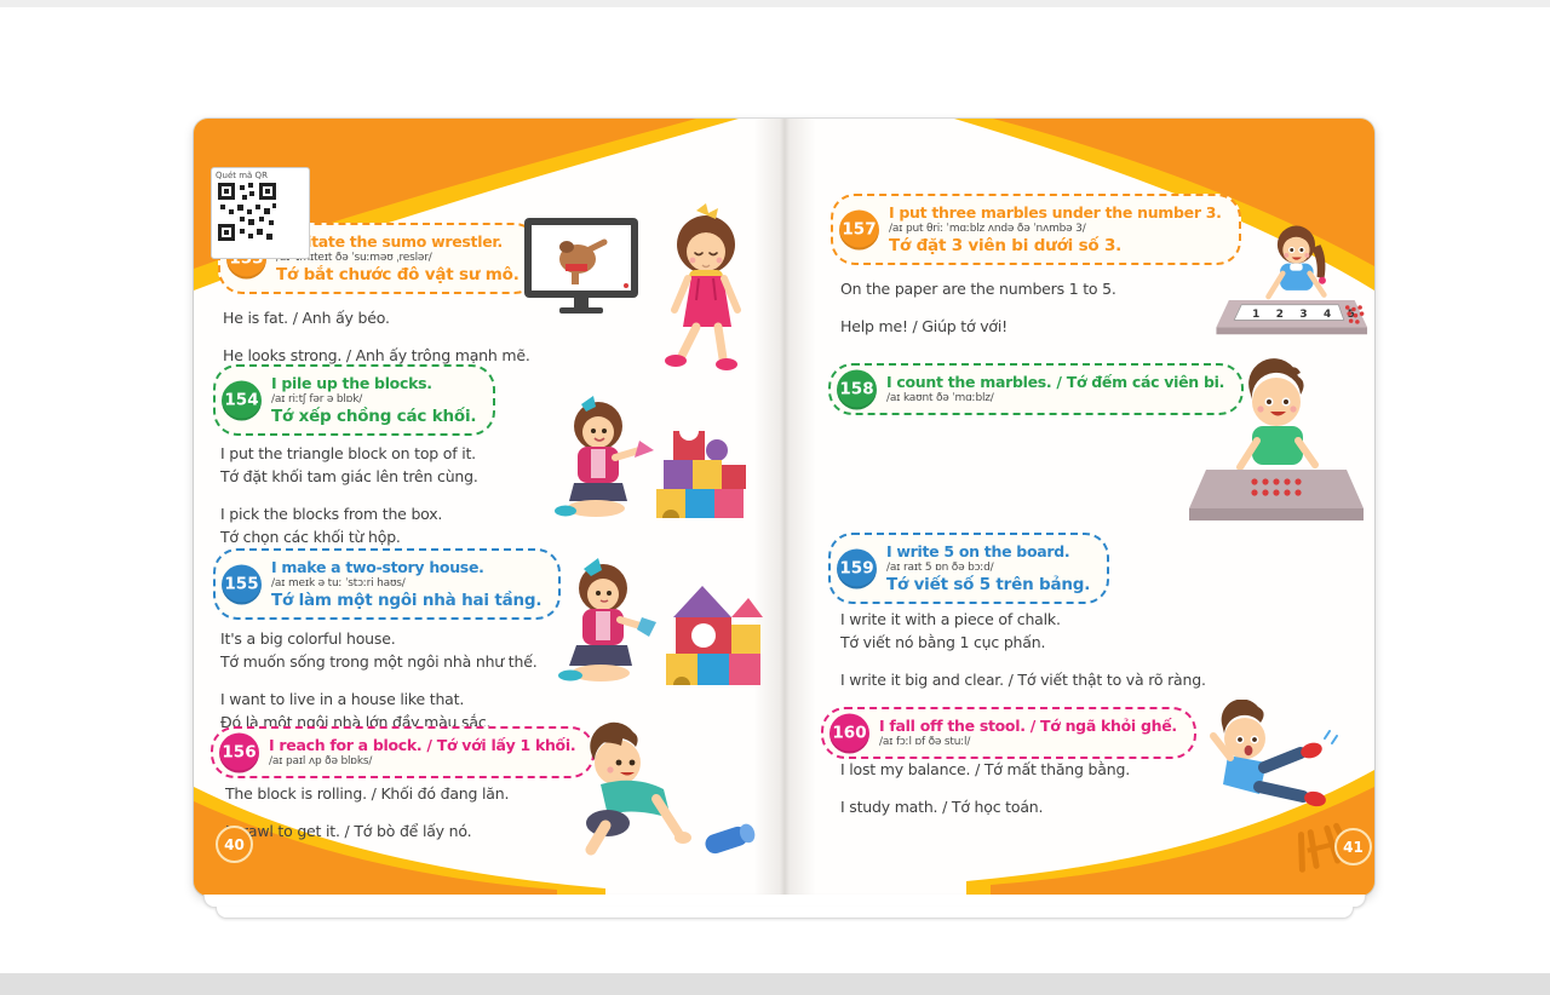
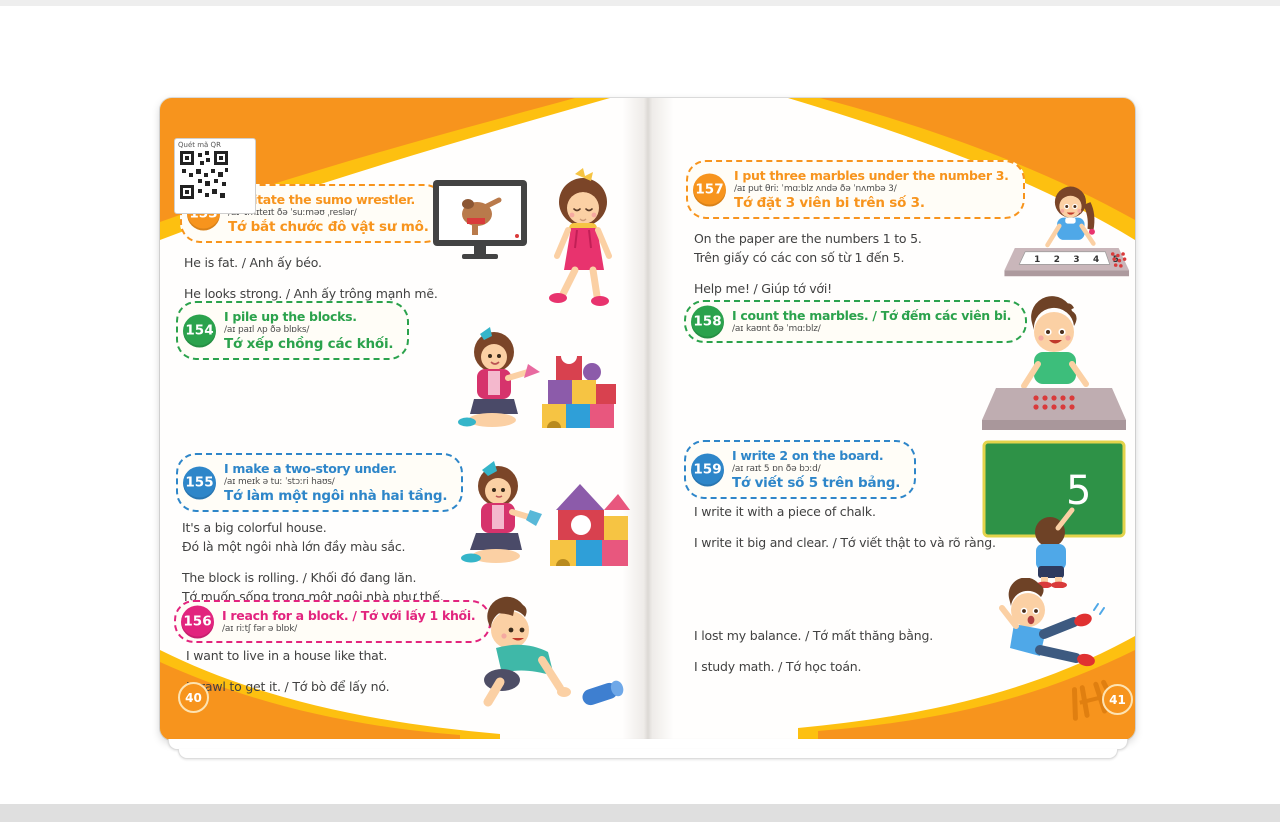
  Quét mã QR
  tate the sumo wrestler.
  ɪteɪt ðə ˈsuːməʊ ˌreslər/
  Tớ bắt chước đô vật sư mô.
  He is fat. / Anh ấy béo.
  He looks strong. / Anh ấy trông mạnh mẽ.
  154
  I pile up the blocks.
- /aɪ riːtʃ fər ə blɒk/
+ /aɪ paɪl ʌp ðə blɒks/
  Tớ xếp chồng các khối.
- I put the triangle block on top of it.
- Tớ đặt khối tam giác lên trên cùng.
- I pick the blocks from the box.
- Tớ chọn các khối từ hộp.
  155
- I make a two-story house.
+ I make a two-story under.
  /aɪ meɪk ə tuː ˈstɔːri haʊs/
  Tớ làm một ngôi nhà hai tầng.
  It's a big colorful house.
- Tớ muốn sống trong một ngôi nhà như thế.
+ Đó là một ngôi nhà lớn đầy màu sắc.
- I want to live in a house like that.
+ The block is rolling. / Khối đó đang lăn.
- Đó là một ngôi nhà lớn đầy màu sắc.
+ Tớ muốn sống trong một ngôi nhà như thế.
  156
  I reach for a block. / Tớ với lấy 1 khối.
- /aɪ paɪl ʌp ðə blɒks/
+ /aɪ riːtʃ fər ə blɒk/
- The block is rolling. / Khối đó đang lăn.
+ I want to live in a house like that.
  awl to get it. / Tớ bò để lấy nó.
  40
  157
  I put three marbles under the number 3.
  /aɪ put θriː ˈmɑːblz ʌndə ðə ˈnʌmbə 3/
- Tớ đặt 3 viên bi dưới số 3.
+ Tớ đặt 3 viên bi trên số 3.
  On the paper are the numbers 1 to 5.
+ Trên giấy có các con số từ 1 đến 5.
  Help me! / Giúp tớ với!
  158
  I count the marbles. / Tớ đếm các viên bi.
  /aɪ kaʊnt ðə ˈmɑːblz/
  159
- I write 5 on the board.
+ I write 2 on the board.
  /aɪ raɪt 5 ɒn ðə bɔːd/
  Tớ viết số 5 trên bảng.
  I write it with a piece of chalk.
- Tớ viết nó bằng 1 cục phấn.
  I write it big and clear. / Tớ viết thật to và rõ ràng.
- 160
- I fall off the stool. / Tớ ngã khỏi ghế.
- /aɪ fɔːl ɒf ðə stuːl/
  I lost my balance. / Tớ mất thăng bằng.
  I study math. / Tớ học toán.
  41
  1 2 3 4
+ 5
